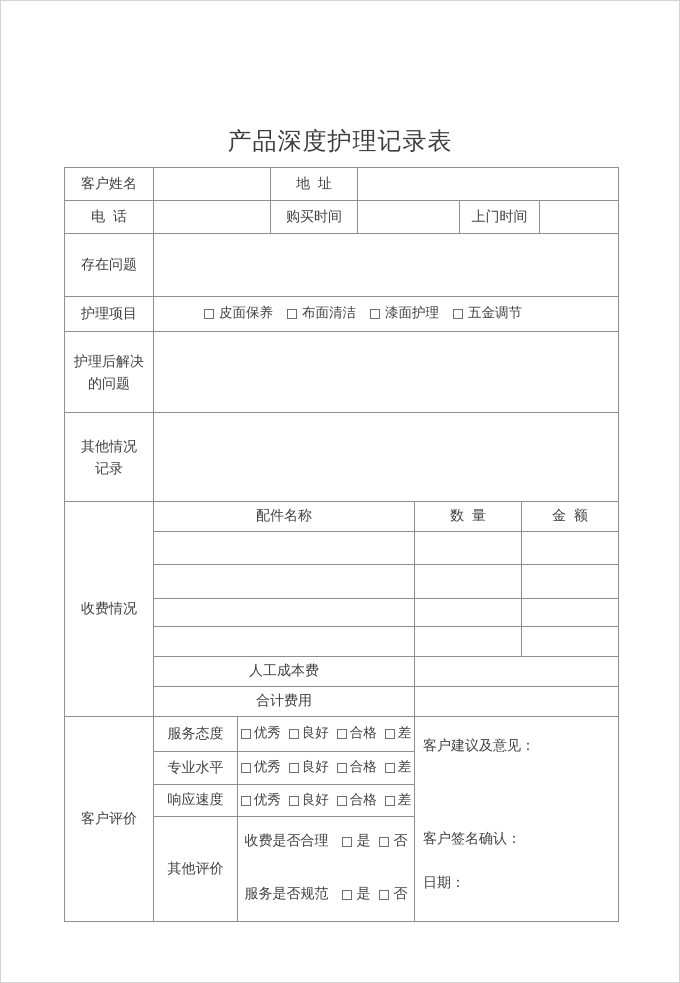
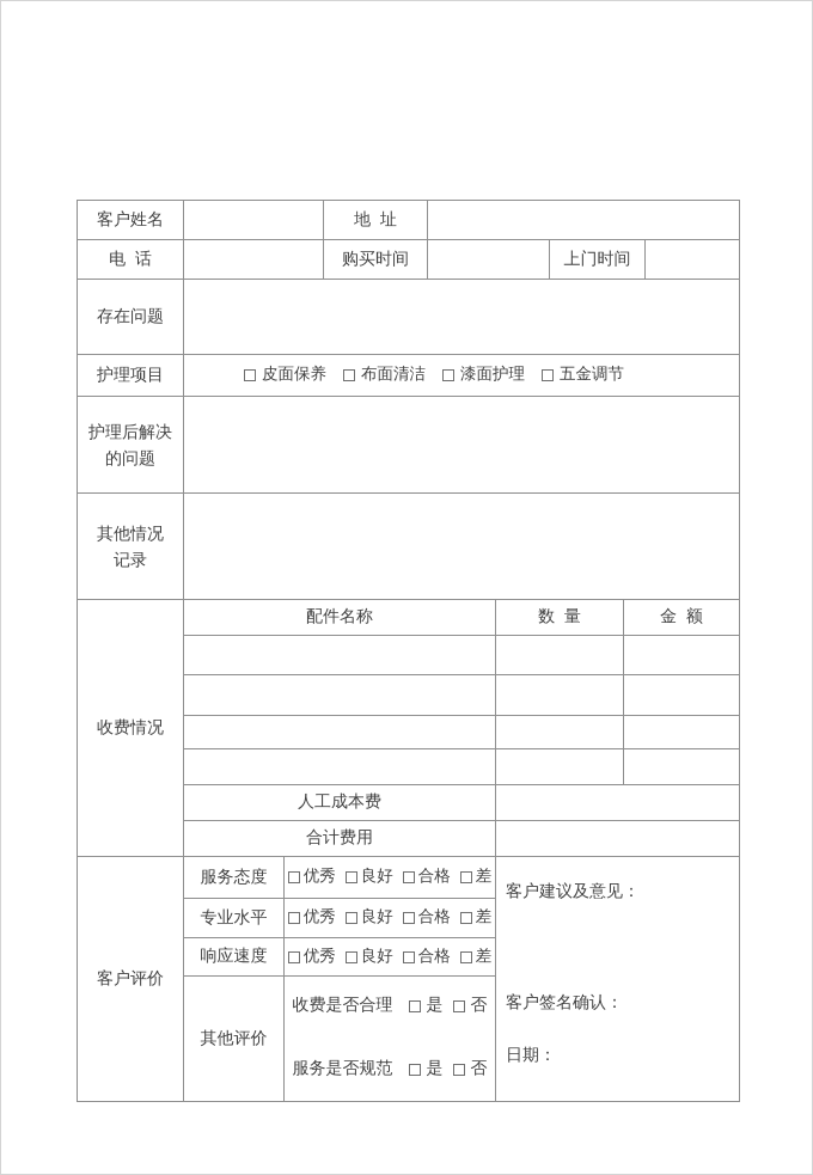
- 产品深度护理记录表
  客户姓名		地 址
  电 话		购买时间		上门时间
  存在问题
  护理项目	皮面保养 布面清洁 漆面护理 五金调节
  护理后解决 的问题
  其他情况 记录
  收费情况	配件名称	数 量	金 额
  人工成本费
  合计费用
  客户评价	服务态度	优秀 良好 合格 差	客户建议及意见： 客户签名确认： 日期：
  专业水平	优秀 良好 合格 差
  响应速度	优秀 良好 合格 差
  其他评价	收费是否合理 是 否 服务是否规范 是 否
